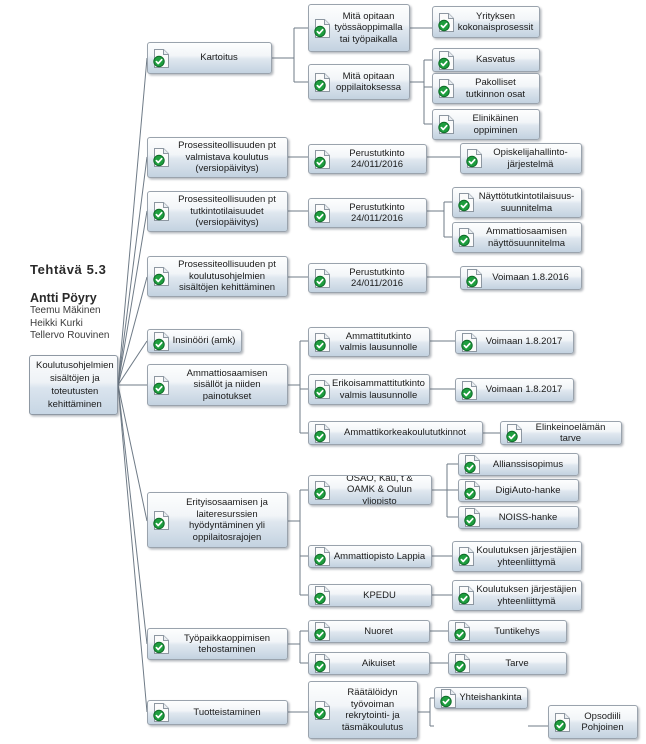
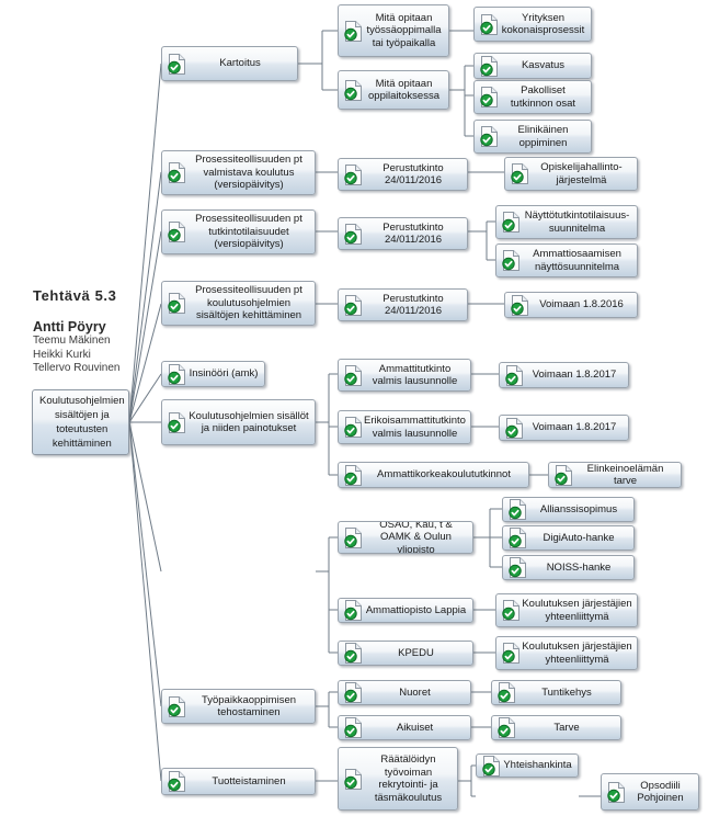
  Tehtävä 5.3
  Antti Pöyry
  Teemu Mäkinen
  Heikki Kurki
  Tellervo Rouvinen
  Koulutusohjelmien sisältöjen ja toteutusten kehittäminen
  Kartoitus
  Mitä opitaan työssäoppimalla tai työpaikalla
  Yrityksen kokonaisprosessit
  Mitä opitaan oppilaitoksessa
  Kasvatus
  Pakolliset tutkinnon osat
  Elinikäinen oppiminen
  Prosessiteollisuuden pt valmistava koulutus (versiopäivitys)
  Perustutkinto 24/011/2016
  Opiskelijahallinto-järjestelmä
  Prosessiteollisuuden pt tutkintotilaisuudet (versiopäivitys)
  Perustutkinto 24/011/2016
  Näyttötutkintotilaisuus-suunnitelma
  Ammattiosaamisen näyttösuunnitelma
  Prosessiteollisuuden pt koulutusohjelmien sisältöjen kehittäminen
  Perustutkinto 24/011/2016
  Voimaan 1.8.2016
  Insinööri (amk)
- Ammattiosaamisen sisällöt ja niiden painotukset
+ Koulutusohjelmien sisällöt ja niiden painotukset
  Ammattitutkinto valmis lausunnolle
  Voimaan 1.8.2017
  Erikoisammattitutkinto valmis lausunnolle
  Voimaan 1.8.2017
  Ammattikorkeakoulututkinnot
  Elinkeinoelämän tarve
- Erityisosaamisen ja laiteresurssien hyödyntäminen yli oppilaitosrajojen
  OSAO, Kau, t & OAMK & Oulun yliopisto
  Allianssisopimus
  DigiAuto-hanke
  NOISS-hanke
  Ammattiopisto Lappia
  Koulutuksen järjestäjien yhteenliittymä
  KPEDU
  Koulutuksen järjestäjien yhteenliittymä
  Työpaikkaoppimisen tehostaminen
  Nuoret
  Tuntikehys
  Aikuiset
  Tarve
  Tuotteistaminen
  Räätälöidyn työvoiman rekrytointi- ja täsmäkoulutus
  Yhteishankinta
  Opsodiili Pohjoinen
